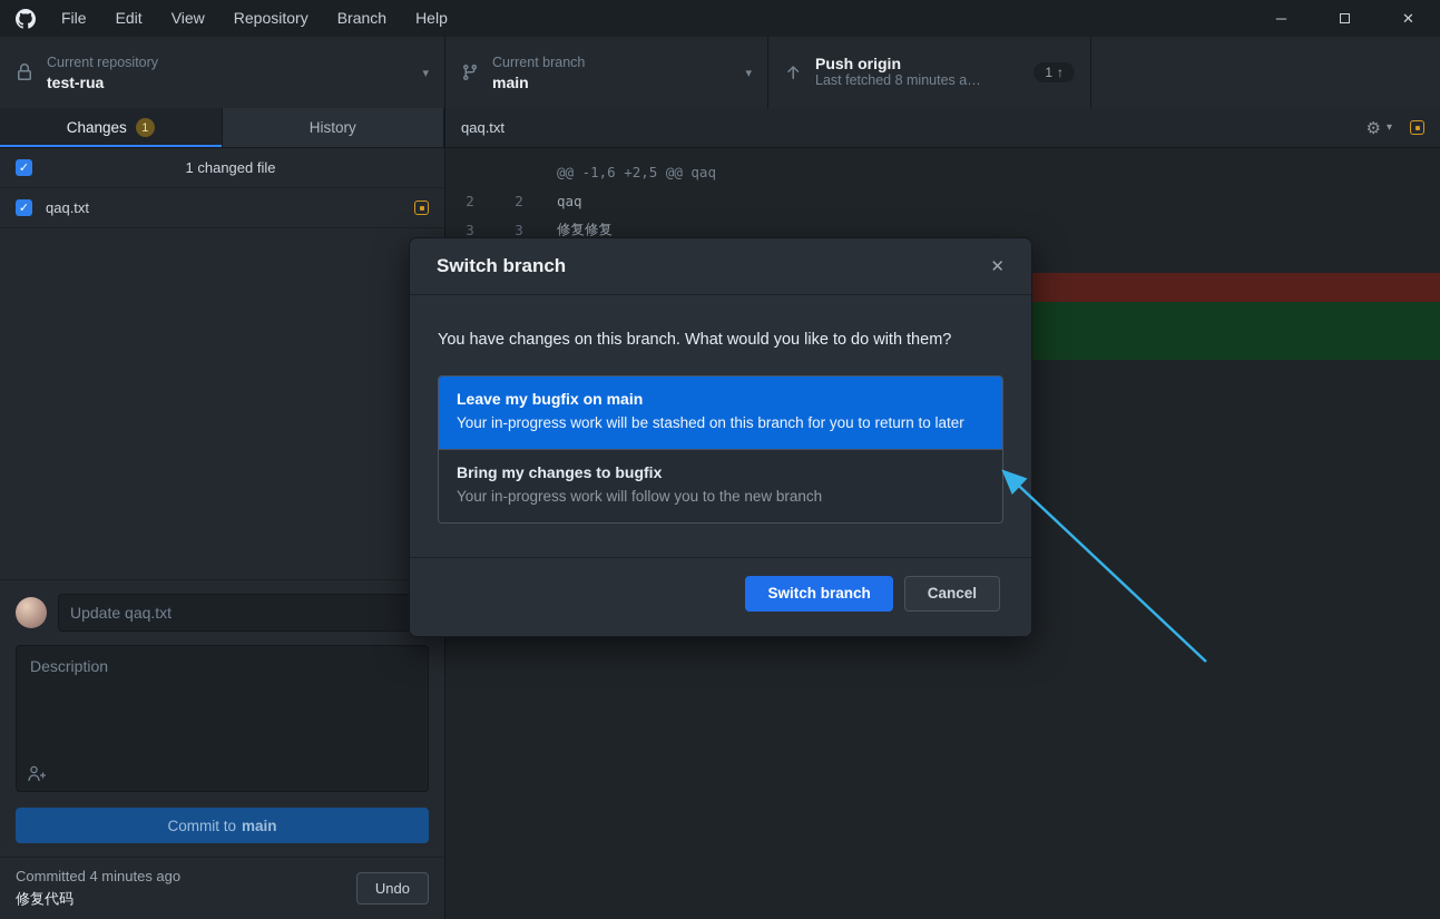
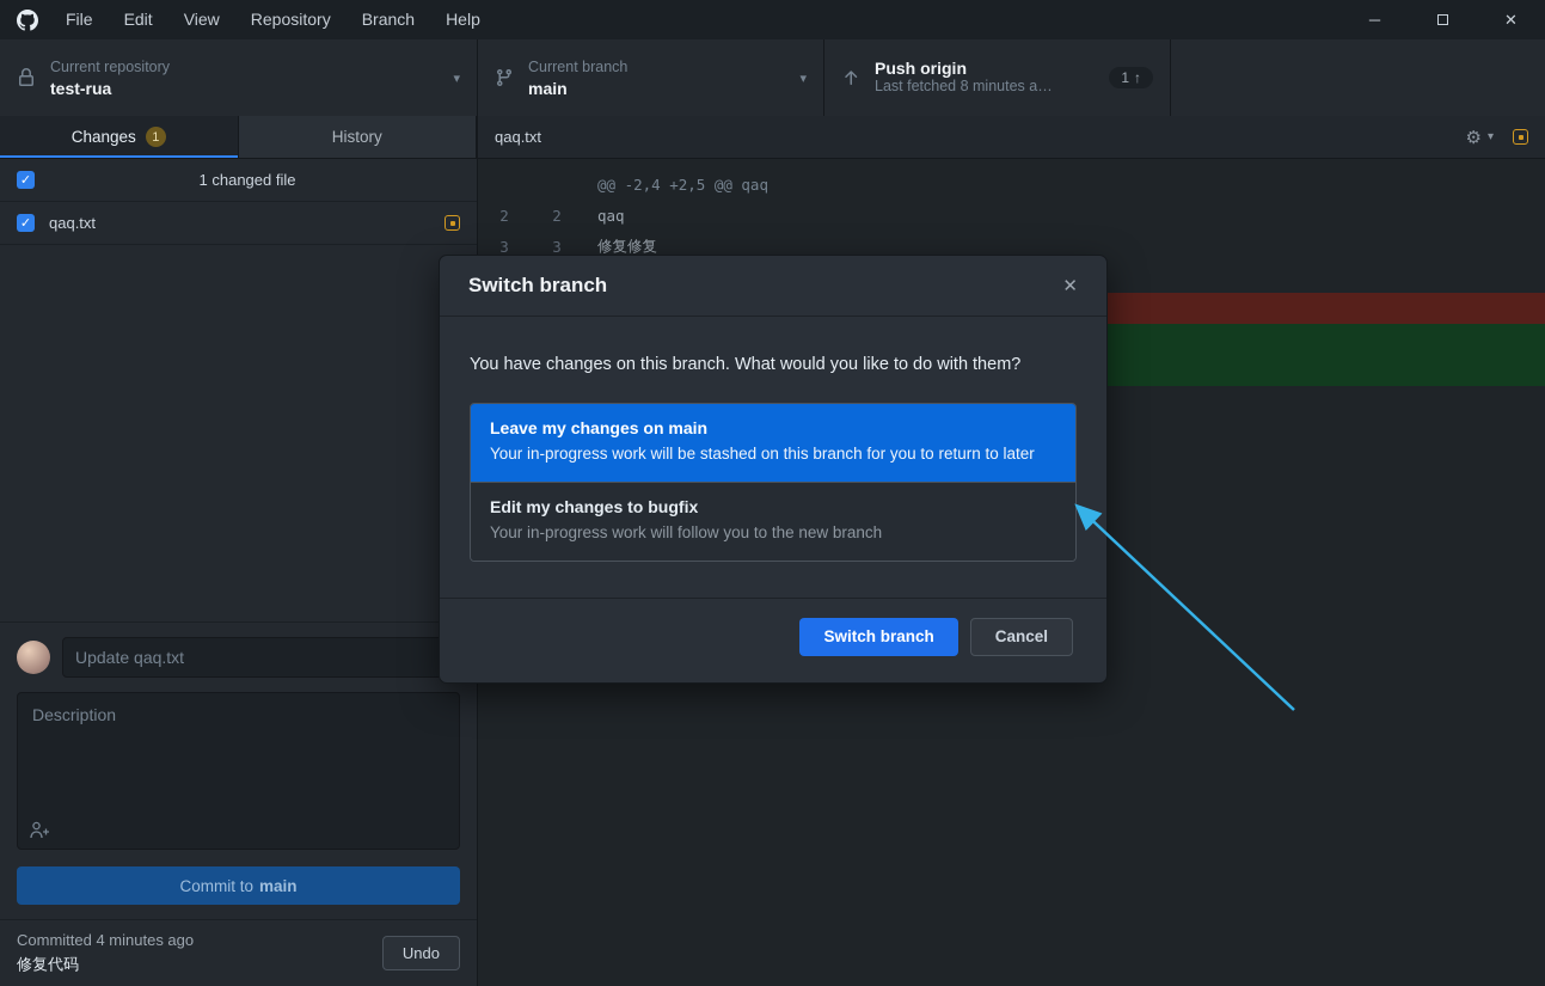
  File
  Edit
  View
  Repository
  Branch
  Help
  ─
  ✕
  Current repository
  test-rua
  ▾
  Current branch
  main
  ▾
  Push origin
  Last fetched 8 minutes a…
  1
  ↑
  Changes
  1
  History
  ✓
  1 changed file
  ✓
  qaq.txt
  Update qaq.txt
  Description
  Commit to
  main
  Committed 4 minutes ago
  修复代码
  Undo
  qaq.txt
  ⚙
  ▾
- @@ -1,6 +2,5 @@ qaq
+ @@ -2,4 +2,5 @@ qaq
  2
  2
  qaq
  3
  3
  修复修复
  Switch branch
  ✕
  You have changes on this branch. What would you like to do with them?
- Leave my bugfix on main
+ Leave my changes on main
  Your in-progress work will be stashed on this branch for you to return to later
- Bring my changes to bugfix
+ Edit my changes to bugfix
  Your in-progress work will follow you to the new branch
  Switch branch
  Cancel
